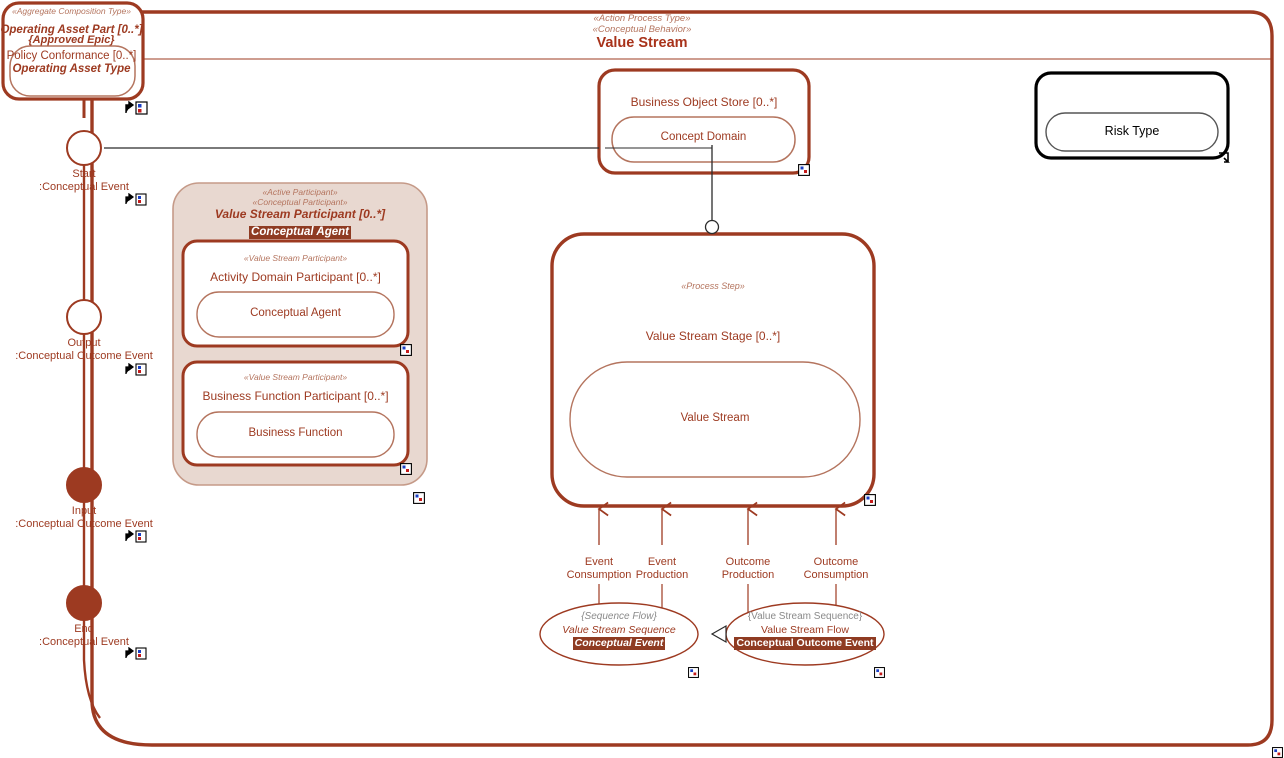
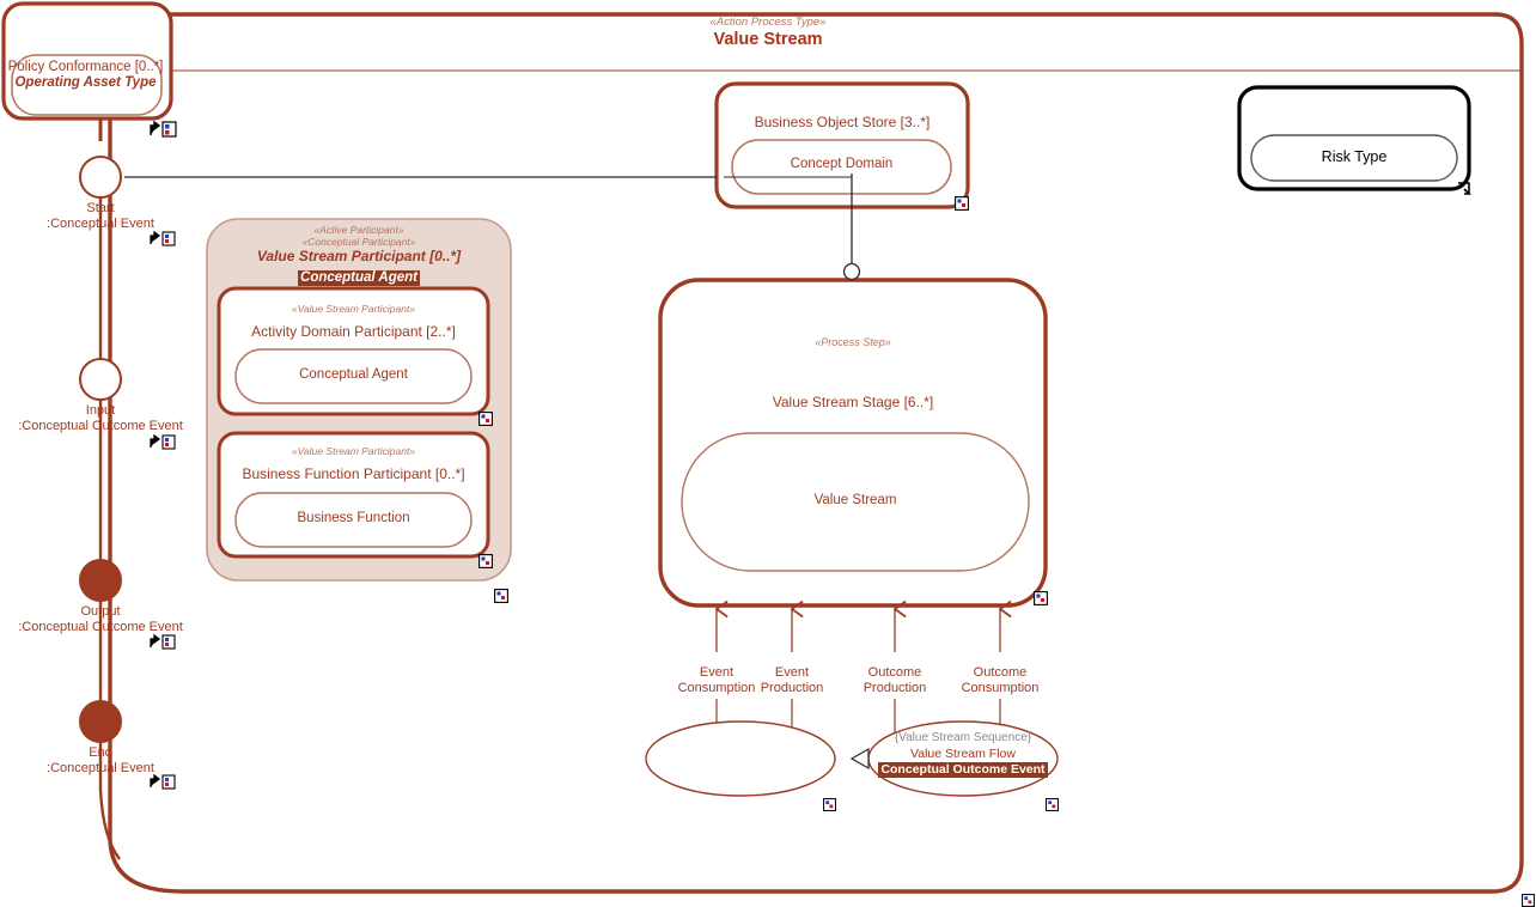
  «Action Process Type»
- «Conceptual Behavior»
  Value Stream
- «Aggregate Composition Type»
- Operating Asset Part [0..*]
- {Approved Epic}
  Policy Conformance [0..*]
  Operating Asset Type
- Business Object Store [0..*]
+ Business Object Store [3..*]
  Concept Domain
  Risk Type
  «Active Participant»
  «Conceptual Participant»
  Value Stream Participant [0..*]
  Conceptual Agent
  «Value Stream Participant»
- Activity Domain Participant [0..*]
+ Activity Domain Participant [2..*]
  Conceptual Agent
  «Value Stream Participant»
  Business Function Participant [0..*]
  Business Function
  «Process Step»
- Value Stream Stage [0..*]
+ Value Stream Stage [6..*]
  Value Stream
  Start
  :Conceptual Event
- Output
+ Input
  :Conceptual Outcome Event
- Input
+ Output
  :Conceptual Outcome Event
  End
  :Conceptual Event
  Event
  Consumption
  Event
  Production
  Outcome
  Production
  Outcome
  Consumption
- {Sequence Flow}
- Value Stream Sequence
- Conceptual Event
  {Value Stream Sequence}
  Value Stream Flow
  Conceptual Outcome Event
